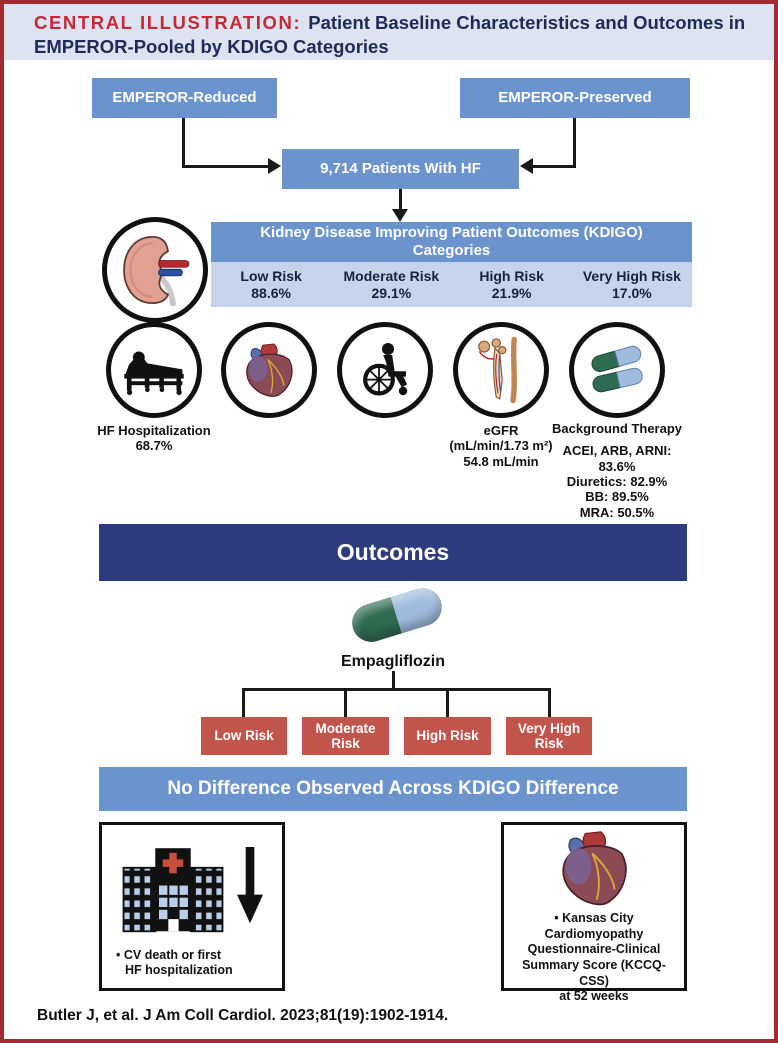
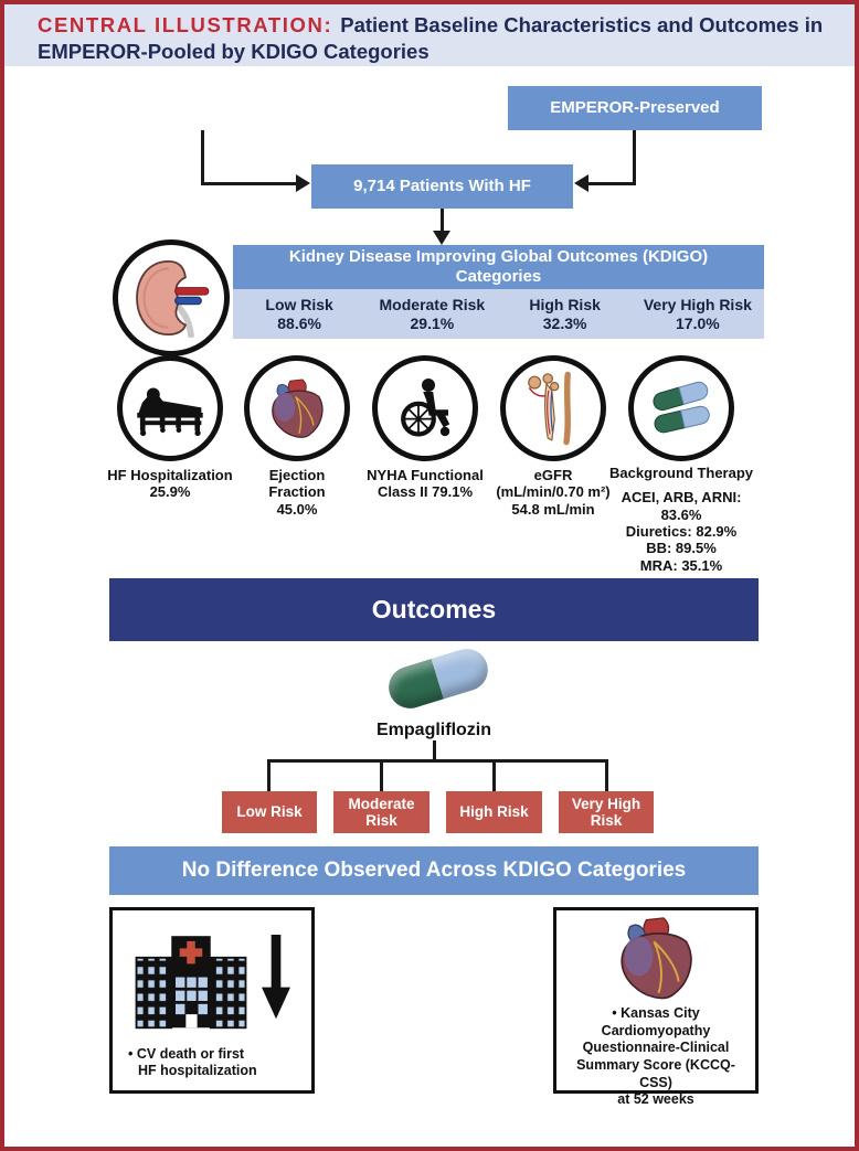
  CENTRAL ILLUSTRATION: Patient Baseline Characteristics and Outcomes in EMPEROR-Pooled by KDIGO Categories
- EMPEROR-Reduced
  EMPEROR-Preserved
  9,714 Patients With HF
- Kidney Disease Improving Patient Outcomes (KDIGO) Categories
+ Kidney Disease Improving Global Outcomes (KDIGO) Categories
  Low Risk
  88.6%
  Moderate Risk
  29.1%
  High Risk
- 21.9%
+ 32.3%
  Very High Risk
  17.0%
  HF Hospitalization
- 68.7%
+ 25.9%
+ Ejection
+ Fraction
+ 45.0%
+ NYHA Functional
+ Class II 79.1%
  eGFR
- (mL/min/1.73 m²)
+ (mL/min/0.70 m²)
  54.8 mL/min
  Background Therapy
  ACEI, ARB, ARNI:
  83.6%
  Diuretics: 82.9%
  BB: 89.5%
- MRA: 50.5%
+ MRA: 35.1%
  Outcomes
  Empagliflozin
  Low Risk
  Moderate Risk
  High Risk
  Very High Risk
- No Difference Observed Across KDIGO Difference
+ No Difference Observed Across KDIGO Categories
  CV death or first
  HF hospitalization
  Kansas City Cardiomyopathy
  Questionnaire-Clinical
  Summary Score (KCCQ-CSS)
  at 52 weeks
- Butler J, et al. J Am Coll Cardiol. 2023;81(19):1902-1914.
